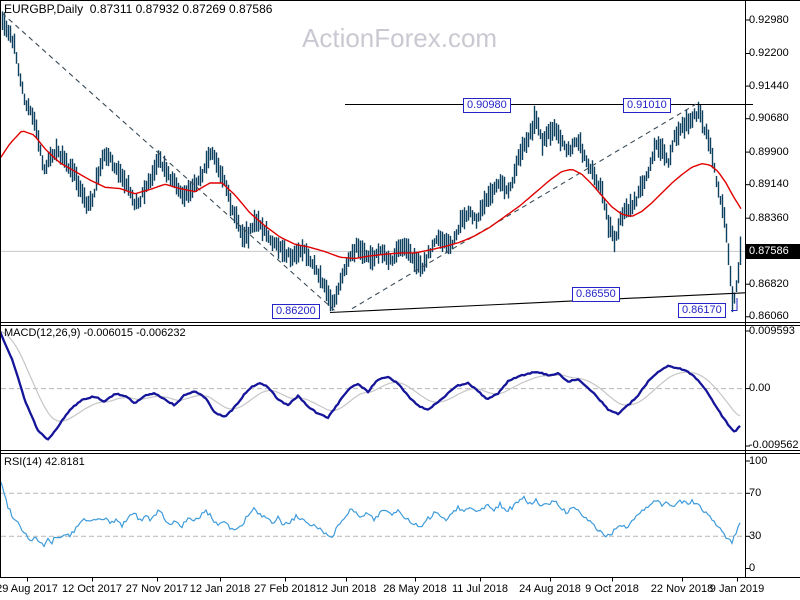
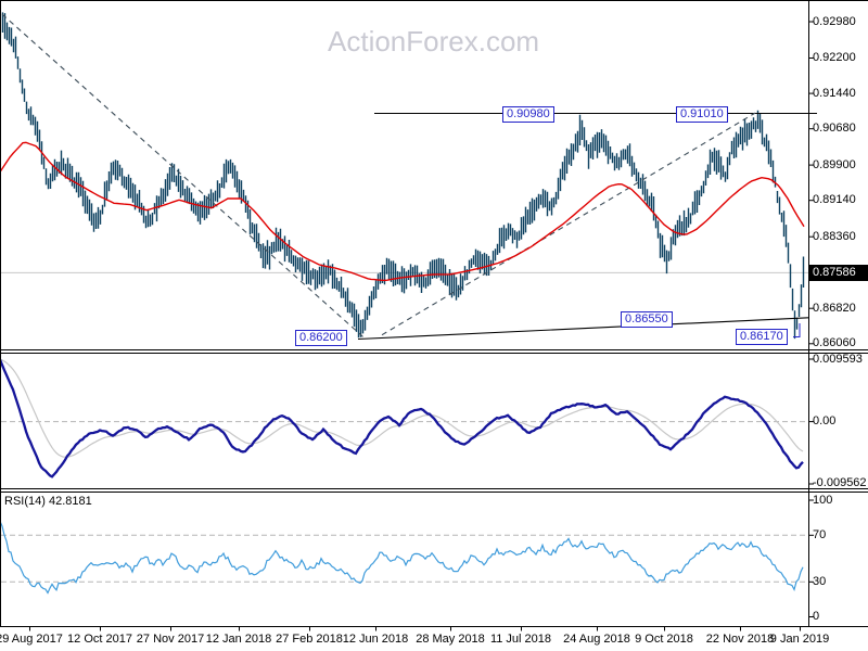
  ActionForex.com
- EURGBP,Daily 0.87311 0.87932 0.87269 0.87586
- MACD(12,26,9) -0.006015 -0.006232
  RSI(14) 42.8181
  0.87586
  0.92980
  0.92200
  0.91440
  0.90680
  0.89900
  0.89140
  0.88360
  0.86820
  0.86060
  0.009593
  0.00
  -0.009562
  100
  70
  30
  0
  9 Aug 2017
  12 Oct 2017
  27 Nov 2017
  12 Jan 2018
  27 Feb 2018
  12 Jun 2018
  28 May 2018
  11 Jul 2018
  24 Aug 2018
  9 Oct 2018
  22 Nov 2018
  9 Jan 2019
  0.90980
  0.91010
  0.86200
  0.86550
  0.86170
